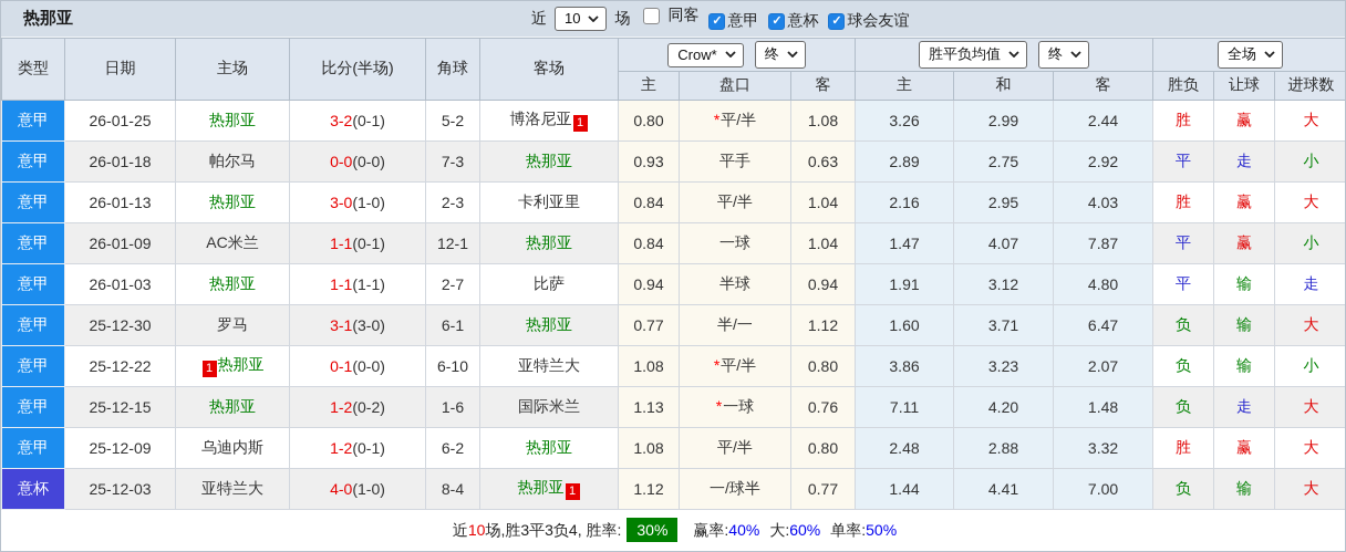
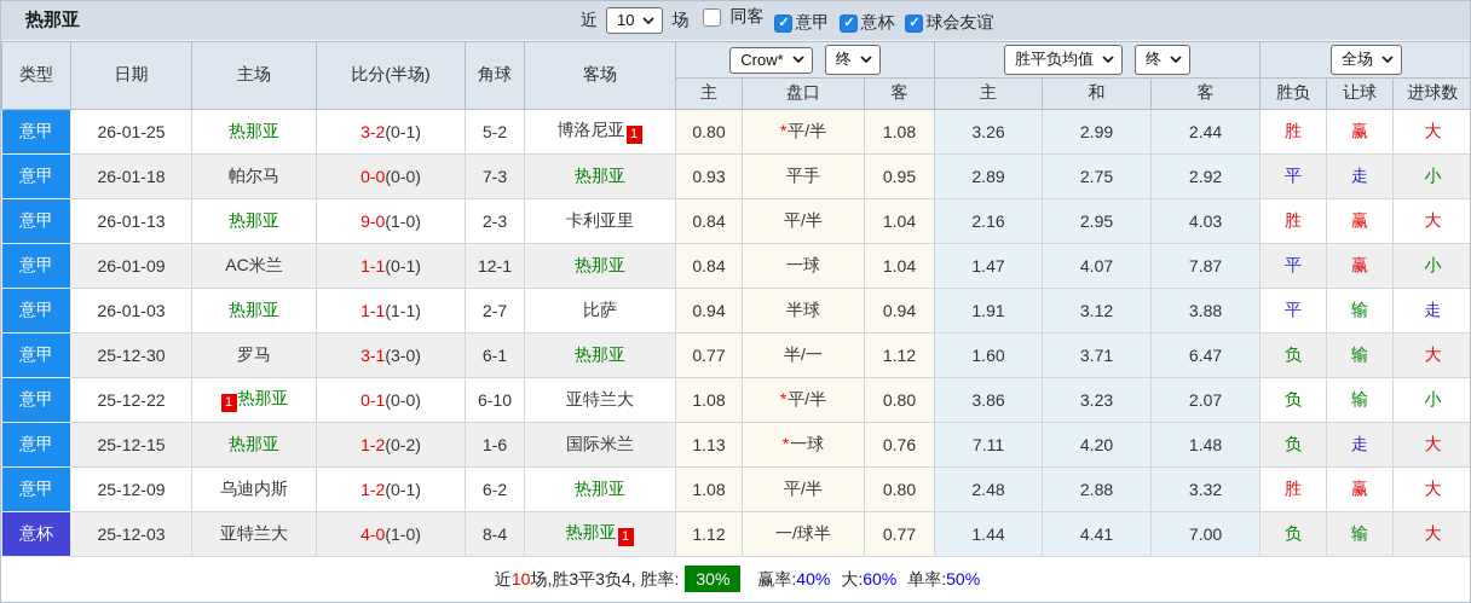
  热那亚
  近
  10
  场
  同客
  ✓
  意甲
  ✓
  意杯
  ✓
  球会友谊
  类型	日期	主场	比分(半场)	角球	客场	Crow* 终	胜平负均值 终	全场
  主	盘口	客	主	和	客	胜负	让球	进球数
  意甲	26-01-25	热那亚	3-2(0-1)	5-2	博洛尼亚 1	0.80	*平/半	1.08	3.26	2.99	2.44	胜	赢	大
- 意甲	26-01-18	帕尔马	0-0(0-0)	7-3	热那亚	0.93	平手	0.63	2.89	2.75	2.92	平	走	小
+ 意甲	26-01-18	帕尔马	0-0(0-0)	7-3	热那亚	0.93	平手	0.95	2.89	2.75	2.92	平	走	小
- 意甲	26-01-13	热那亚	3-0(1-0)	2-3	卡利亚里	0.84	平/半	1.04	2.16	2.95	4.03	胜	赢	大
+ 意甲	26-01-13	热那亚	9-0(1-0)	2-3	卡利亚里	0.84	平/半	1.04	2.16	2.95	4.03	胜	赢	大
  意甲	26-01-09	AC米兰	1-1(0-1)	12-1	热那亚	0.84	一球	1.04	1.47	4.07	7.87	平	赢	小
- 意甲	26-01-03	热那亚	1-1(1-1)	2-7	比萨	0.94	半球	0.94	1.91	3.12	4.80	平	输	走
+ 意甲	26-01-03	热那亚	1-1(1-1)	2-7	比萨	0.94	半球	0.94	1.91	3.12	3.88	平	输	走
  意甲	25-12-30	罗马	3-1(3-0)	6-1	热那亚	0.77	半/一	1.12	1.60	3.71	6.47	负	输	大
  意甲	25-12-22	1 热那亚	0-1(0-0)	6-10	亚特兰大	1.08	*平/半	0.80	3.86	3.23	2.07	负	输	小
  意甲	25-12-15	热那亚	1-2(0-2)	1-6	国际米兰	1.13	*一球	0.76	7.11	4.20	1.48	负	走	大
  意甲	25-12-09	乌迪内斯	1-2(0-1)	6-2	热那亚	1.08	平/半	0.80	2.48	2.88	3.32	胜	赢	大
  意杯	25-12-03	亚特兰大	4-0(1-0)	8-4	热那亚 1	1.12	一/球半	0.77	1.44	4.41	7.00	负	输	大
  近10场,胜3平3负4, 胜率: 30% 赢率:40% 大:60% 单率:50%
